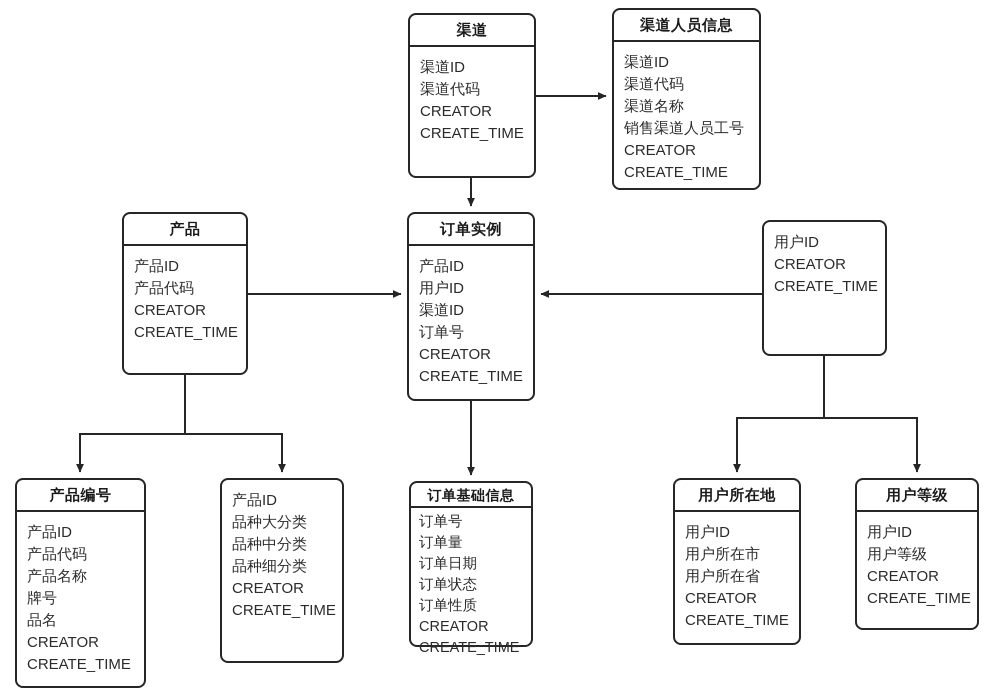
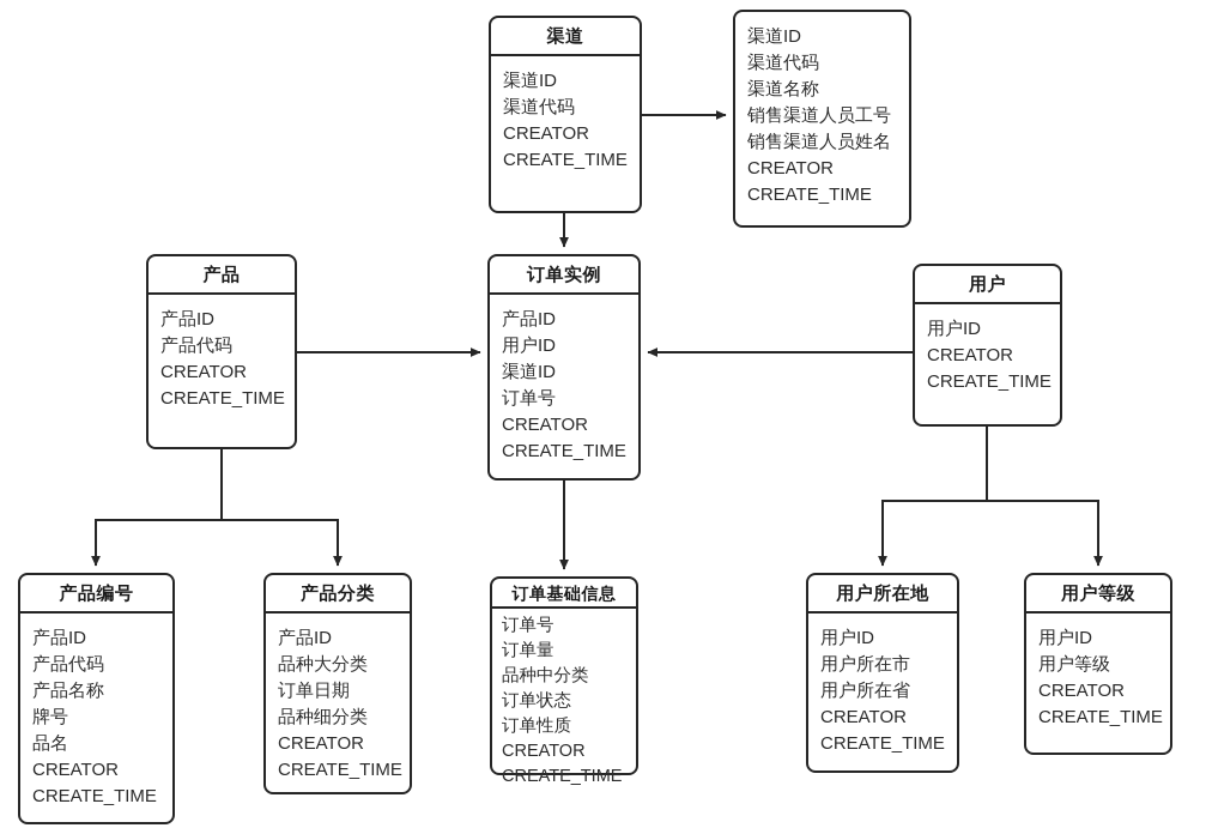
  渠道
  渠道ID
  渠道代码
  CREATOR
  CREATE_TIME
- 渠道人员信息
  渠道ID
  渠道代码
  渠道名称
  销售渠道人员工号
+ 销售渠道人员姓名
  CREATOR
  CREATE_TIME
  产品
  产品ID
  产品代码
  CREATOR
  CREATE_TIME
  订单实例
  产品ID
  用户ID
  渠道ID
  订单号
  CREATOR
  CREATE_TIME
+ 用户
  用户ID
  CREATOR
  CREATE_TIME
  产品编号
  产品ID
  产品代码
  产品名称
  牌号
  品名
  CREATOR
  CREATE_TIME
+ 产品分类
  产品ID
  品种大分类
- 品种中分类
+ 订单日期
  品种细分类
  CREATOR
  CREATE_TIME
  订单基础信息
  订单号
  订单量
- 订单日期
+ 品种中分类
  订单状态
  订单性质
  CREATOR
  CREATE_TIME
  用户所在地
  用户ID
  用户所在市
  用户所在省
  CREATOR
  CREATE_TIME
  用户等级
  用户ID
  用户等级
  CREATOR
  CREATE_TIME
